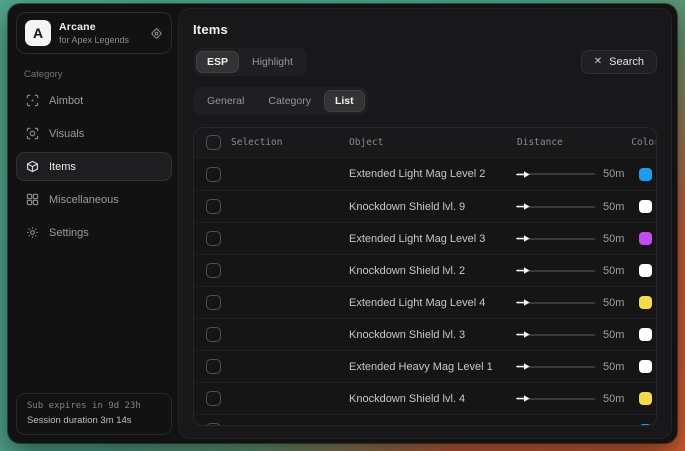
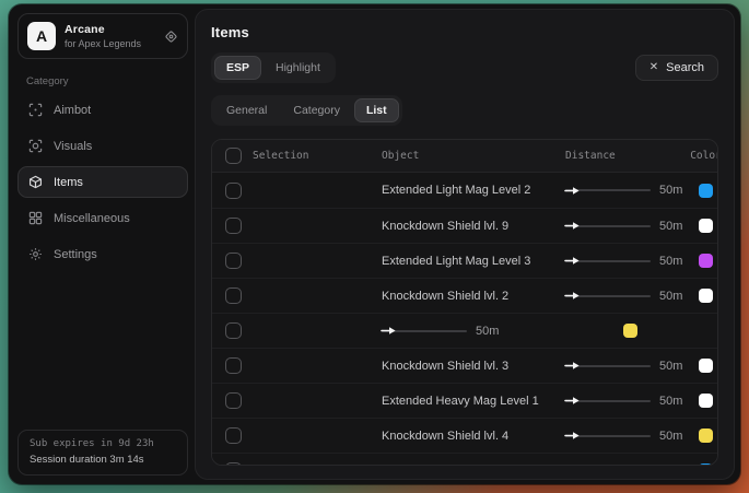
  A
  Arcane
  for Apex Legends
  Category
  Aimbot
  Visuals
  Items
  Miscellaneous
  Settings
  Sub expires in 9d 23h
  Session duration 3m 14s
  Items
  ESP
  Highlight
  ✕
  Search
  General
  Category
  List
  Selection
  Object
  Distance
  Colo
  Extended Light Mag Level 2
  50m
  Knockdown Shield lvl. 9
  50m
  Extended Light Mag Level 3
  50m
  Knockdown Shield lvl. 2
  50m
- Extended Light Mag Level 4
  50m
  Knockdown Shield lvl. 3
  50m
  Extended Heavy Mag Level 1
  50m
  Knockdown Shield lvl. 4
  50m
